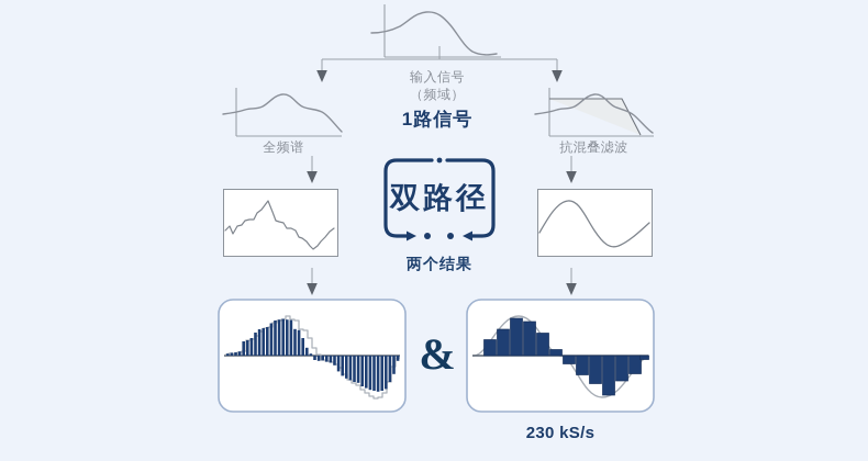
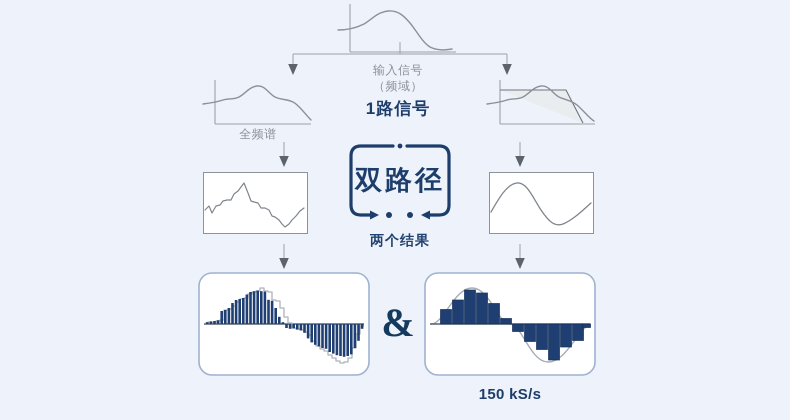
  输入信号
  （频域）
  1路信号
  全频谱
- 抗混叠滤波
  双路径
  两个结果
  &
- 230 kS/s
+ 150 kS/s
